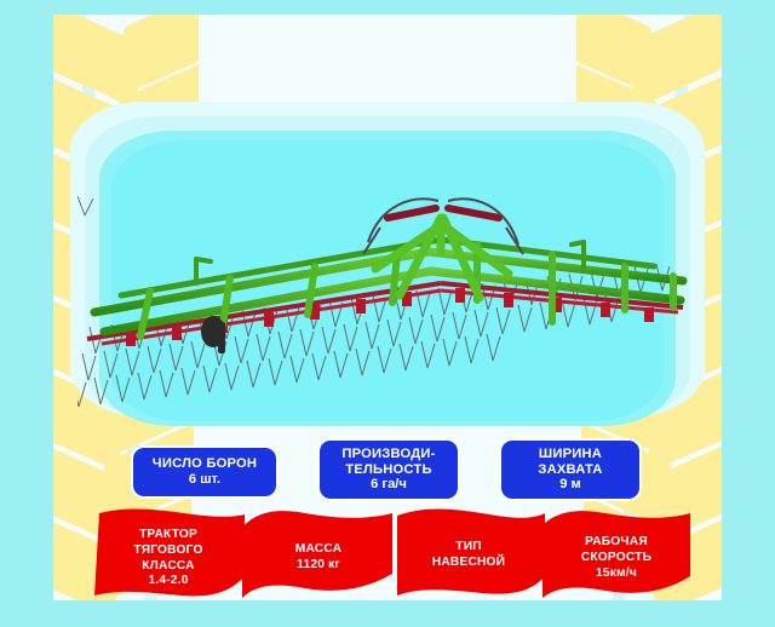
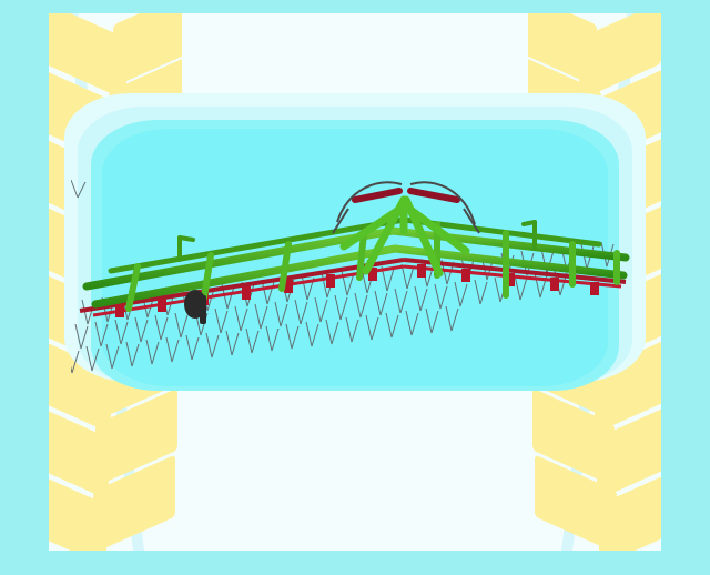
- ЧИСЛО БОРОН
- 6 шт.
- ПРОИЗВОДИ-
- ТЕЛЬНОСТЬ
- 6 га/ч
- ШИРИНА
- ЗАХВАТА
- 9 м
- ТРАКТОР
- ТЯГОВОГО
- КЛАССА
- 1.4-2.0
- МАССА
- 1120 кг
- ТИП
- НАВЕСНОЙ
- РАБОЧАЯ
- СКОРОСТЬ
- 15км/ч
